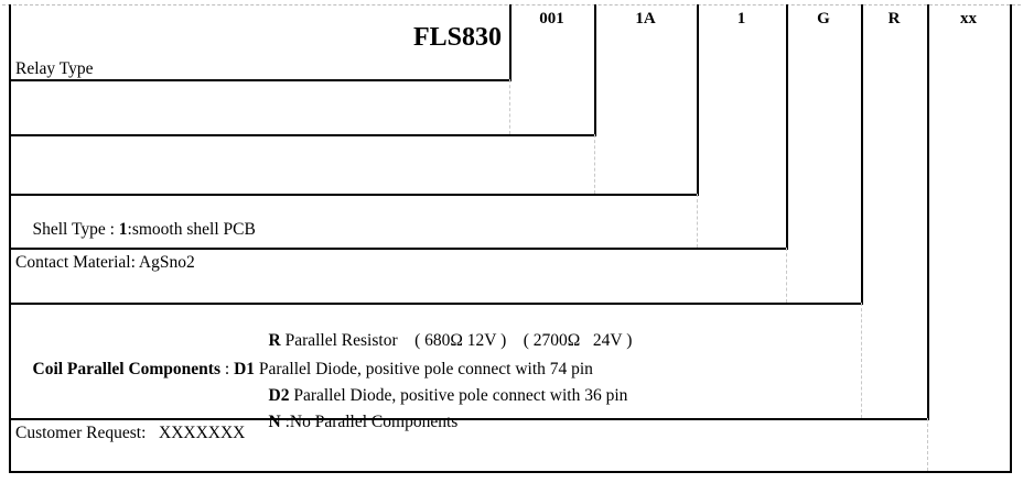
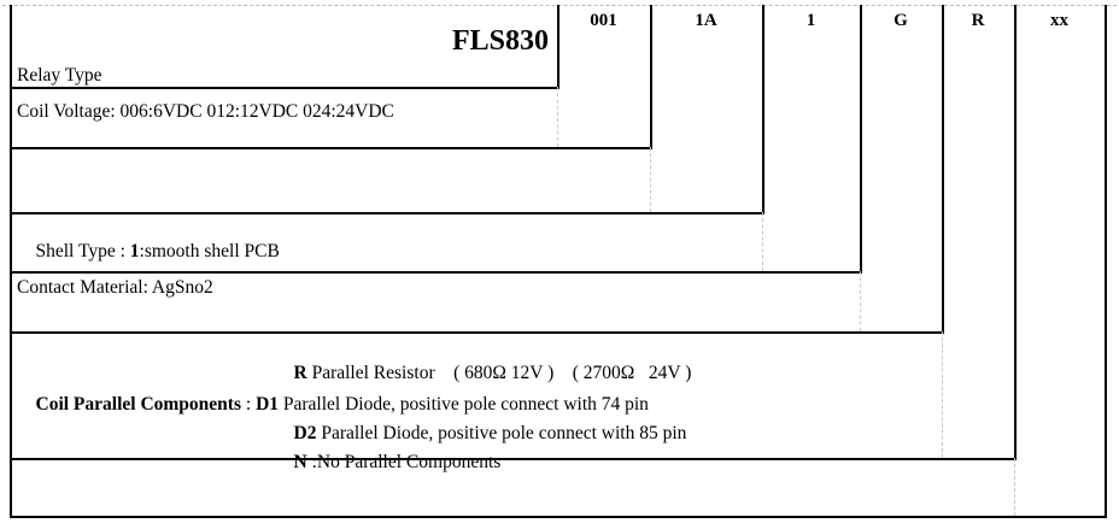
  FLS830
  001
  1A
  1
  G
  R
  xx
  Relay Type
+ Coil Voltage: 006:6VDC 012:12VDC 024:24VDC
  Shell Type : 1:smooth shell PCB
  Contact Material: AgSno2
  R Parallel Resistor ( 680Ω 12V ) ( 2700Ω 24V )
  Coil Parallel Components : D1 Parallel Diode, positive pole connect with 74 pin
- D2 Parallel Diode, positive pole connect with 36 pin
+ D2 Parallel Diode, positive pole connect with 85 pin
  N :No Parallel Components
- Customer Request: XXXXXXX
